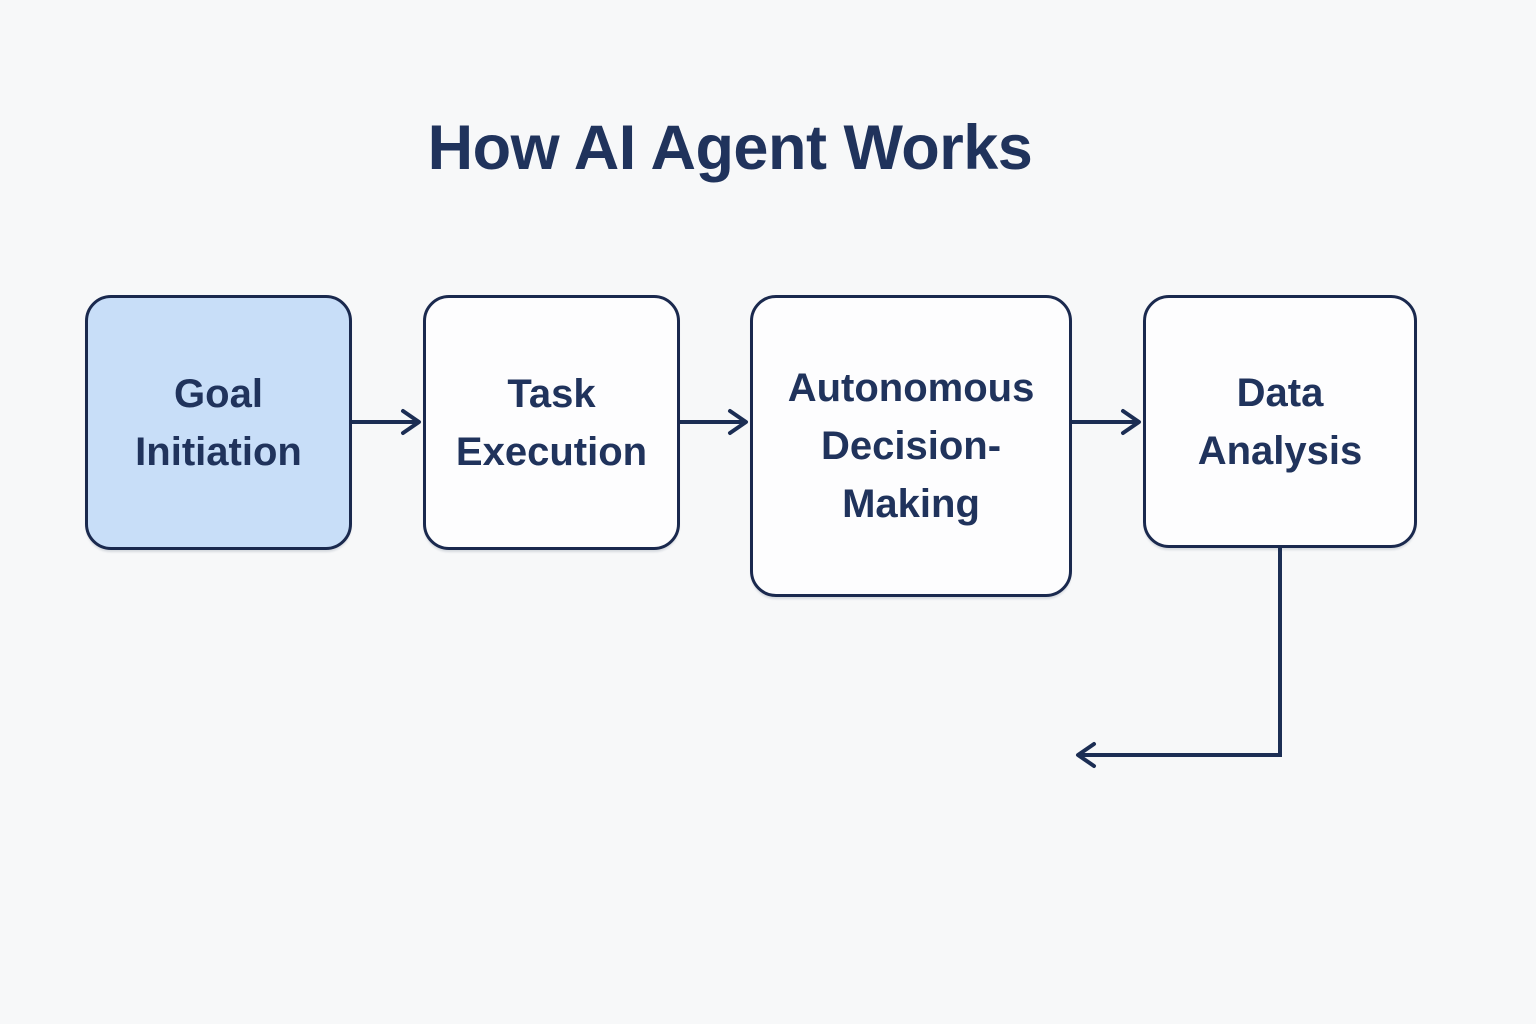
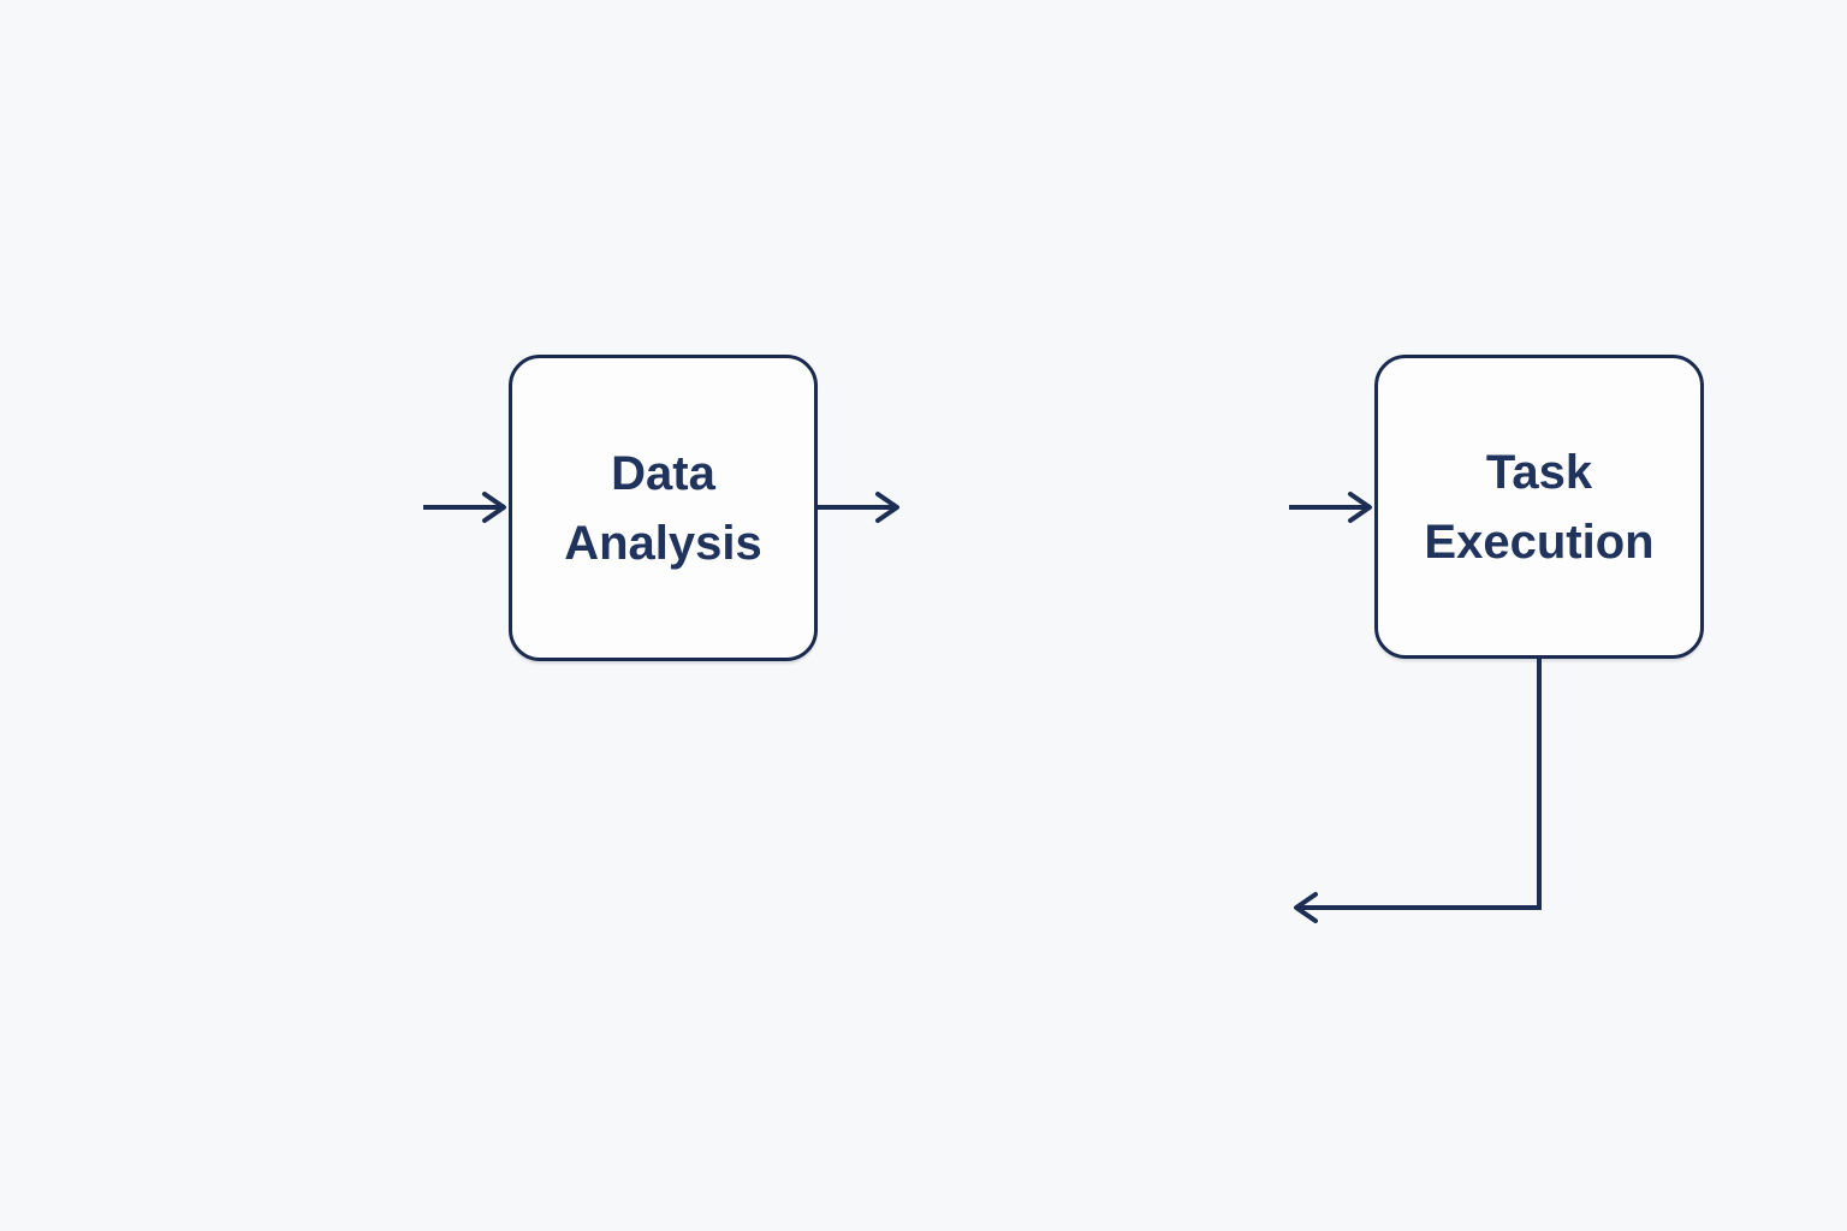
- How AI Agent Works
- Goal Initiation
- Task Execution
+ Data Analysis
- Autonomous Decision-Making
- Data Analysis
+ Task Execution
